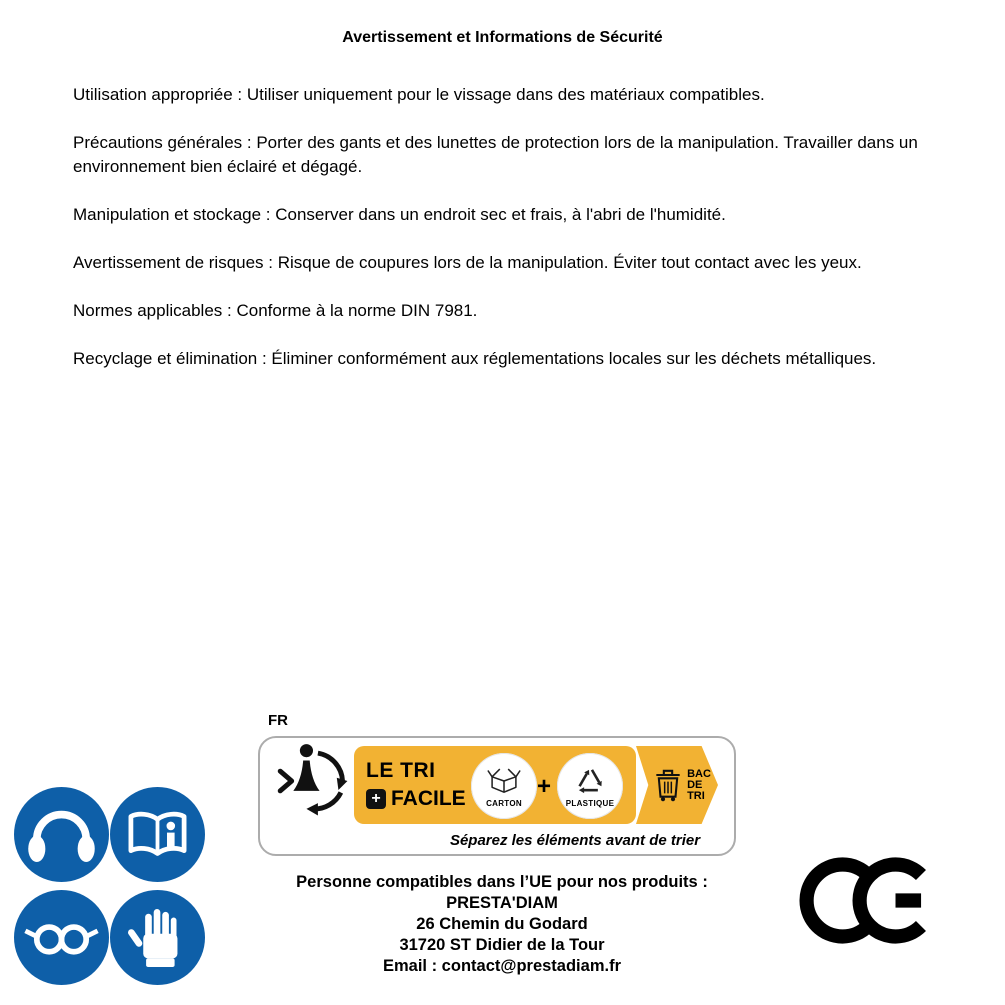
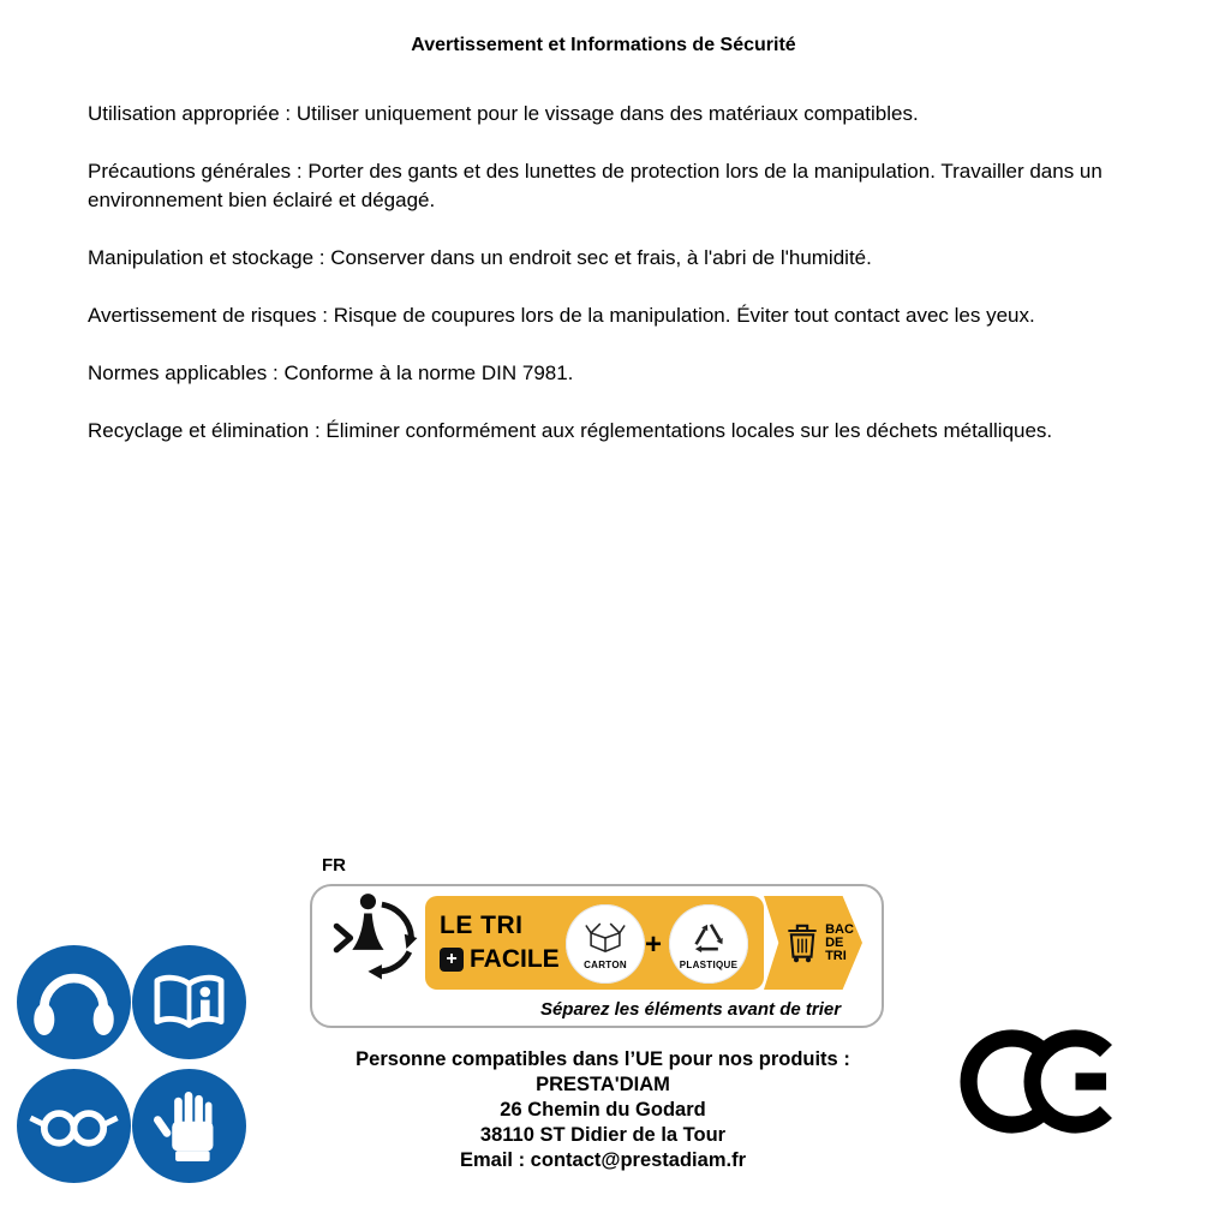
  Avertissement et Informations de Sécurité
  Utilisation appropriée : Utiliser uniquement pour le vissage dans des matériaux compatibles.
  Précautions générales : Porter des gants et des lunettes de protection lors de la manipulation. Travailler dans un environnement bien éclairé et dégagé.
  Manipulation et stockage : Conserver dans un endroit sec et frais, à l'abri de l'humidité.
  Avertissement de risques : Risque de coupures lors de la manipulation. Éviter tout contact avec les yeux.
  Normes applicables : Conforme à la norme DIN 7981.
  Recyclage et élimination : Éliminer conformément aux réglementations locales sur les déchets métalliques.
  FR
  LE TRI
  +
  FACILE
  CARTON
  +
  PLASTIQUE
  BAC
  DE
  TRI
  Séparez les éléments avant de trier
  Personne compatibles dans l’UE pour nos produits :
  PRESTA'DIAM
  26 Chemin du Godard
- 31720 ST Didier de la Tour
+ 38110 ST Didier de la Tour
  Email : contact@prestadiam.fr
